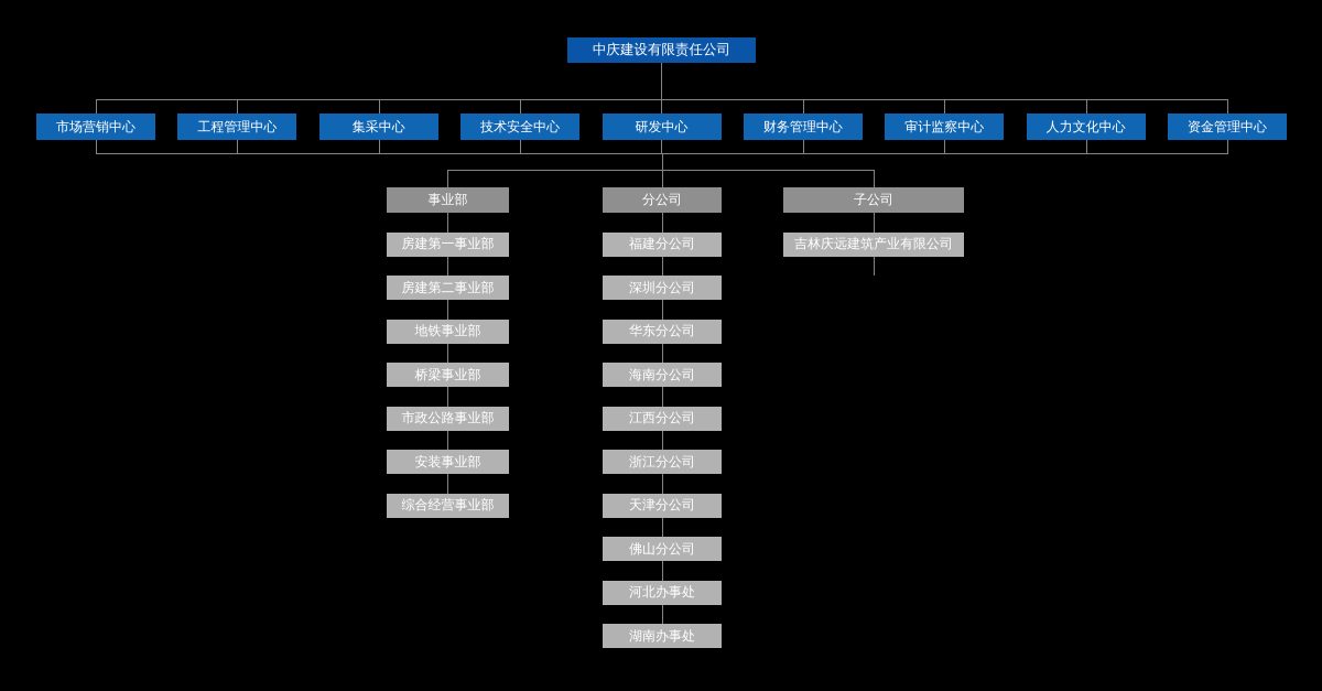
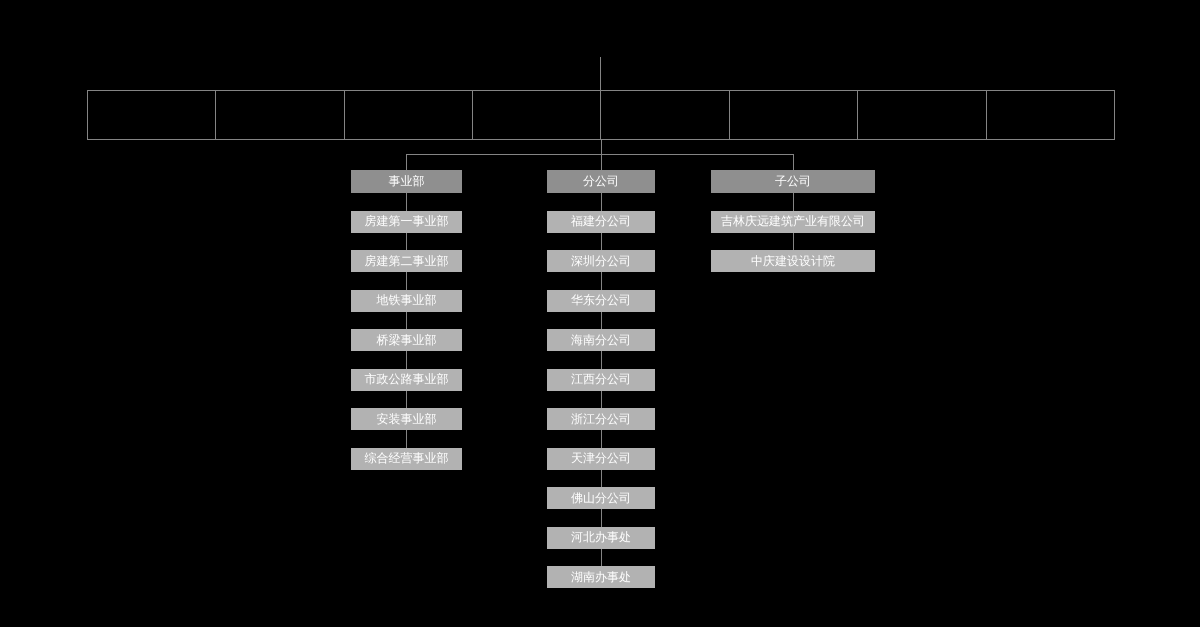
- 中庆建设有限责任公司
- 市场营销中心
- 工程管理中心
- 集采中心
- 技术安全中心
- 研发中心
- 财务管理中心
- 审计监察中心
- 人力文化中心
- 资金管理中心
  事业部
  房建第一事业部
  房建第二事业部
  地铁事业部
  桥梁事业部
  市政公路事业部
  安装事业部
  综合经营事业部
  分公司
  福建分公司
  深圳分公司
  华东分公司
  海南分公司
  江西分公司
  浙江分公司
  天津分公司
  佛山分公司
  河北办事处
  湖南办事处
  子公司
  吉林庆远建筑产业有限公司
+ 中庆建设设计院
